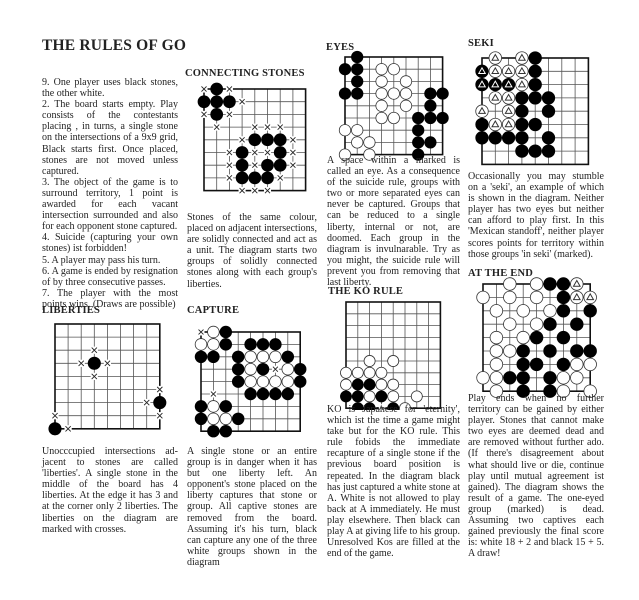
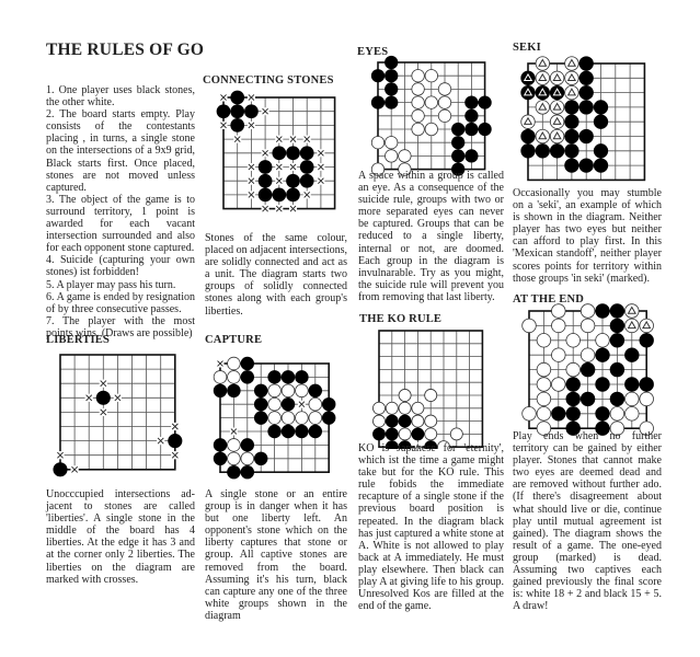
  THE RULES OF GO
- 9. One player uses black stones, the other white.
+ 1. One player uses black stones, the other white.
  2. The board starts empty. Play consists of the contestants placing , in turns, a single stone on the intersections of a 9x9 grid, Black starts first. Once placed, stones are not moved unless captured.
  3. The object of the game is to surround territory, 1 point is awarded for each vacant intersection surrounded and also for each opponent stone captured.
  4. Suicide (capturing your own stones) ist forbidden!
  5. A player may pass his turn.
  6. A game is ended by resignation of by three consecutive passes.
  7. The player with the most points wins. (Draws are possible)
  LIBERTIES
  Unocccupied intersections ad-jacent to stones are called 'liberties'. A single stone in the middle of the board has 4 liberties. At the edge it has 3 and at the corner only 2 liberties. The liberties on the diagram are marked with crosses.
  CONNECTING STONES
  Stones of the same colour, placed on adjacent intersections, are solidly connected and act as a unit. The diagram starts two groups of solidly connected stones along with each group's liberties.
  CAPTURE
- A single stone or an entire group is in danger when it has but one liberty left. An opponent's stone placed on the liberty captures that stone or group. All captive stones are removed from the board. Assuming it's his turn, black can capture any one of the three white groups shown in the diagram
+ A single stone or an entire group is in danger when it has but one liberty left. An opponent's stone which on the liberty captures that stone or group. All captive stones are removed from the board. Assuming it's his turn, black can capture any one of the three white groups shown in the diagram
  EYES
- A space within a marked is called an eye. As a consequence of the suicide rule, groups with two or more separated eyes can never be captured. Groups that can be reduced to a single liberty, internal or not, are doomed. Each group in the diagram is invulnarable. Try as you might, the suicide rule will prevent you from removing that last liberty.
+ A space within a group is called an eye. As a consequence of the suicide rule, groups with two or more separated eyes can never be captured. Groups that can be reduced to a single liberty, internal or not, are doomed. Each group in the diagram is invulnarable. Try as you might, the suicide rule will prevent you from removing that last liberty.
  THE KO RULE
  A
  KO is Japanese for 'eternity', which ist the time a game might take but for the KO rule. This rule fobids the immediate recapture of a single stone if the previous board position is repeated. In the diagram black has just captured a white stone at A. White is not allowed to play back at A immediately. He must play elsewhere. Then black can play A at giving life to his group. Unresolved Kos are filled at the end of the game.
  SEKI
  Occasionally you may stumble on a 'seki', an example of which is shown in the diagram. Neither player has two eyes but neither can afford to play first. In this 'Mexican standoff', neither player scores points for territory within those groups 'in seki' (marked).
  AT THE END
  Play ends when no further territory can be gained by either player. Stones that cannot make two eyes are deemed dead and are removed without further ado. (If there's disagreement about what should live or die, continue play until mutual agreement ist gained). The diagram shows the result of a game. The one-eyed group (marked) is dead. Assuming two captives each gained previously the final score is: white 18 + 2 and black 15 + 5. A draw!
